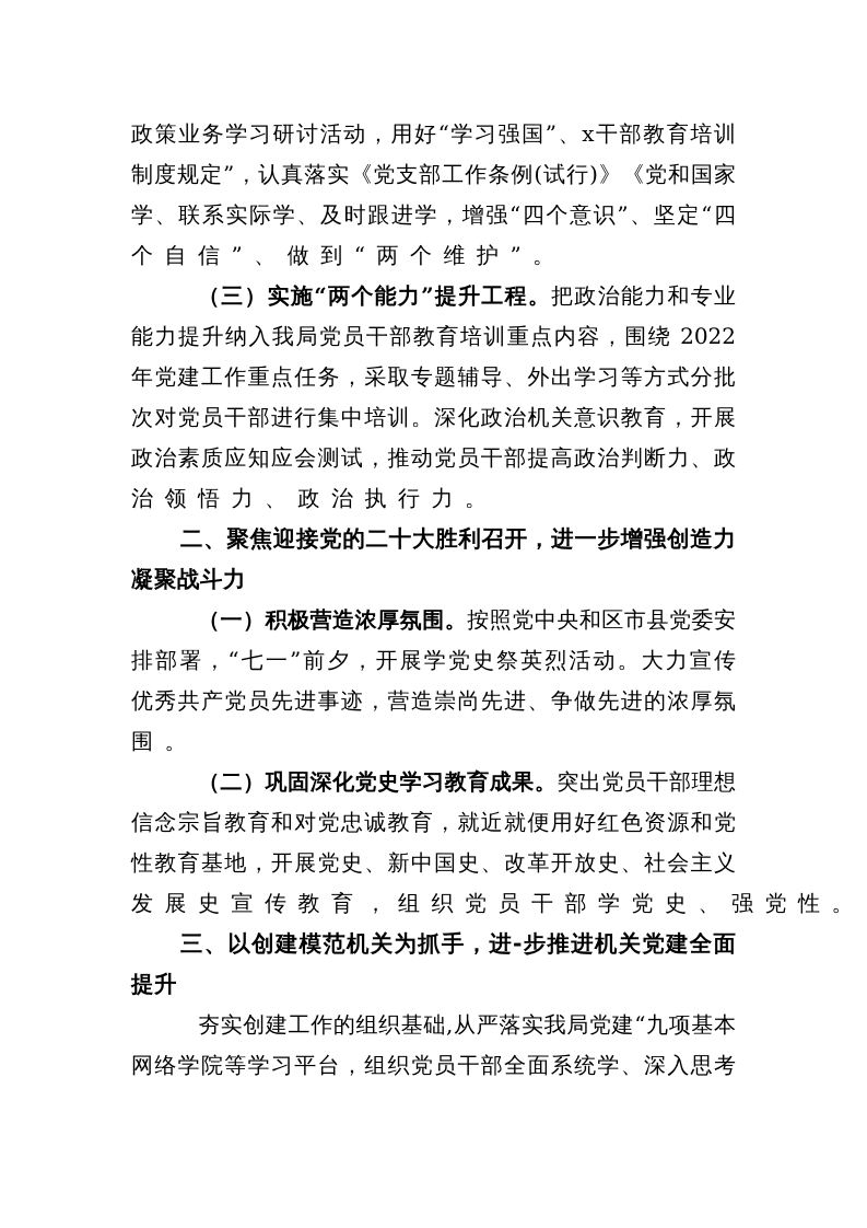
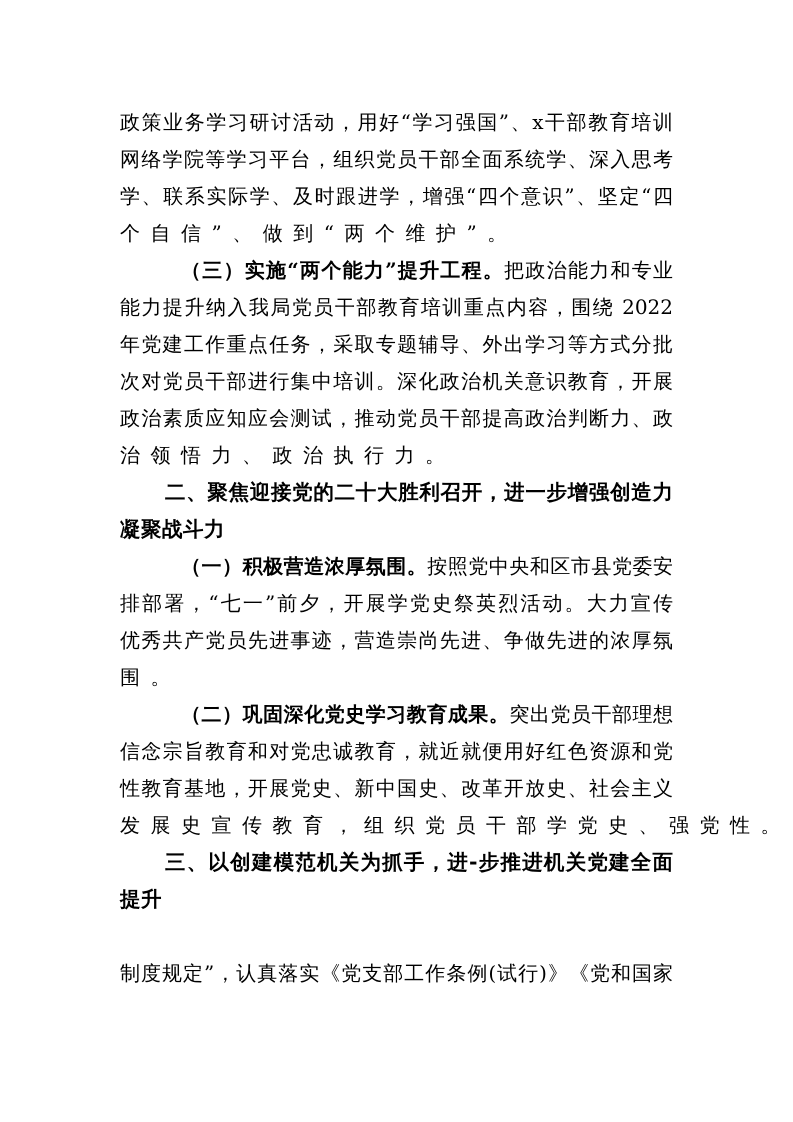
  政策业务学习研讨活动，用好“学习强国”、x干部教育培训
- 制度规定”，认真落实《党支部工作条例(试行)》《党和国家
+ 网络学院等学习平台，组织党员干部全面系统学、深入思考
  学、联系实际学、及时跟进学，增强“四个意识”、坚定“四
  个自信”、做到“两个维护”。
  （三）实施“两个能力”提升工程。把政治能力和专业
  能力提升纳入我局党员干部教育培训重点内容，围绕 2022
  年党建工作重点任务，采取专题辅导、外出学习等方式分批
  次对党员干部进行集中培训。深化政治机关意识教育，开展
  政治素质应知应会测试，推动党员干部提高政治判断力、政
  治领悟力、政治执行力。
  二、聚焦迎接党的二十大胜利召开，进一步增强创造力
  凝聚战斗力
  （一）积极营造浓厚氛围。按照党中央和区市县党委安
  排部署，“七一”前夕，开展学党史祭英烈活动。大力宣传
  优秀共产党员先进事迹，营造崇尚先进、争做先进的浓厚氛
  围。
  （二）巩固深化党史学习教育成果。突出党员干部理想
  信念宗旨教育和对党忠诚教育，就近就便用好红色资源和党
  性教育基地，开展党史、新中国史、改革开放史、社会主义
  发展史宣传教育，组织党员干部学党史、强党性。
  三、以创建模范机关为抓手，进-步推进机关党建全面
  提升
- 夯实创建工作的组织基础,从严落实我局党建“九项基本
- 网络学院等学习平台，组织党员干部全面系统学、深入思考
+ 制度规定”，认真落实《党支部工作条例(试行)》《党和国家
